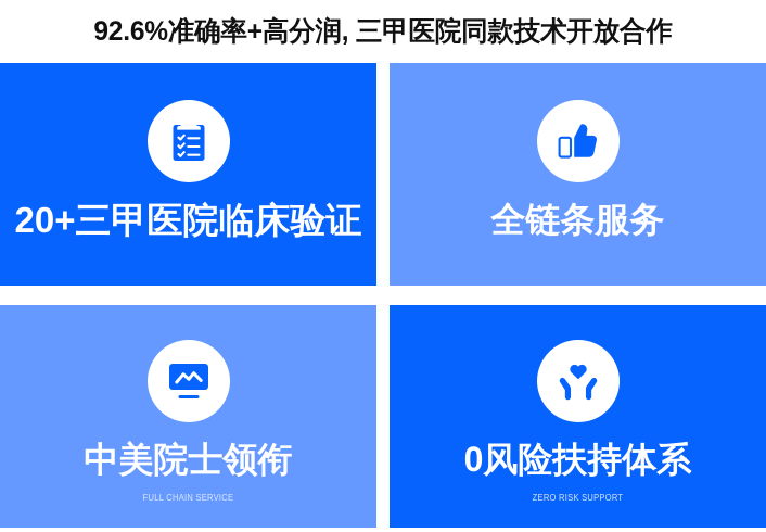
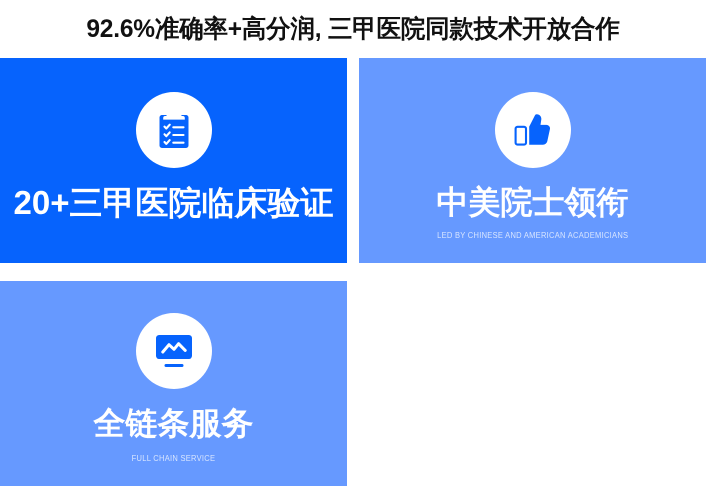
  92.6%准确率+高分润, 三甲医院同款技术开放合作
  20+三甲医院临床验证
- 全链条服务
+ 中美院士领衔
+ LED BY CHINESE AND AMERICAN ACADEMICIANS
- 中美院士领衔
+ 全链条服务
  FULL CHAIN SERVICE
- 0风险扶持体系
- ZERO RISK SUPPORT
